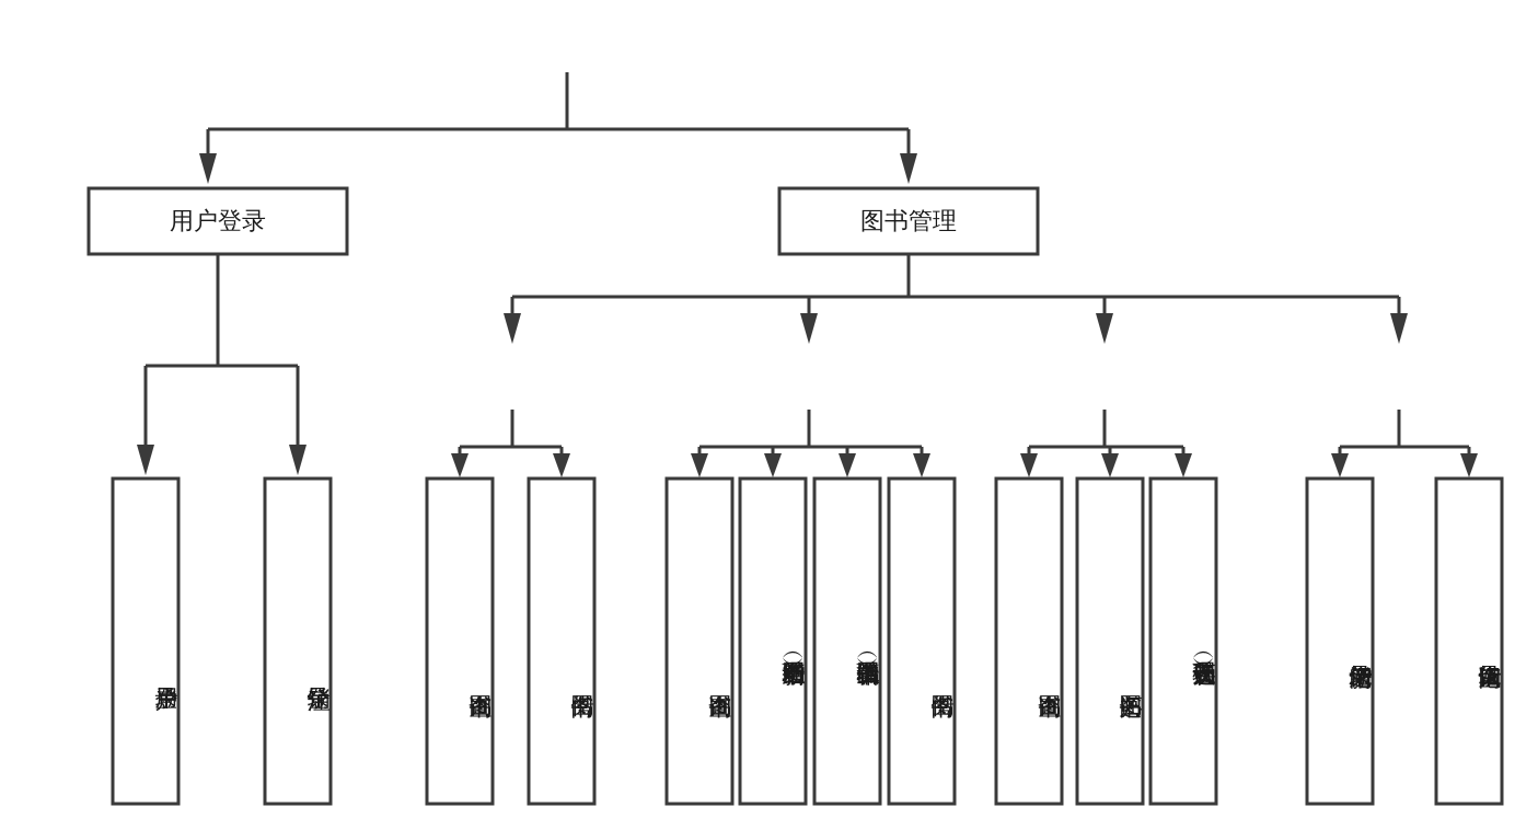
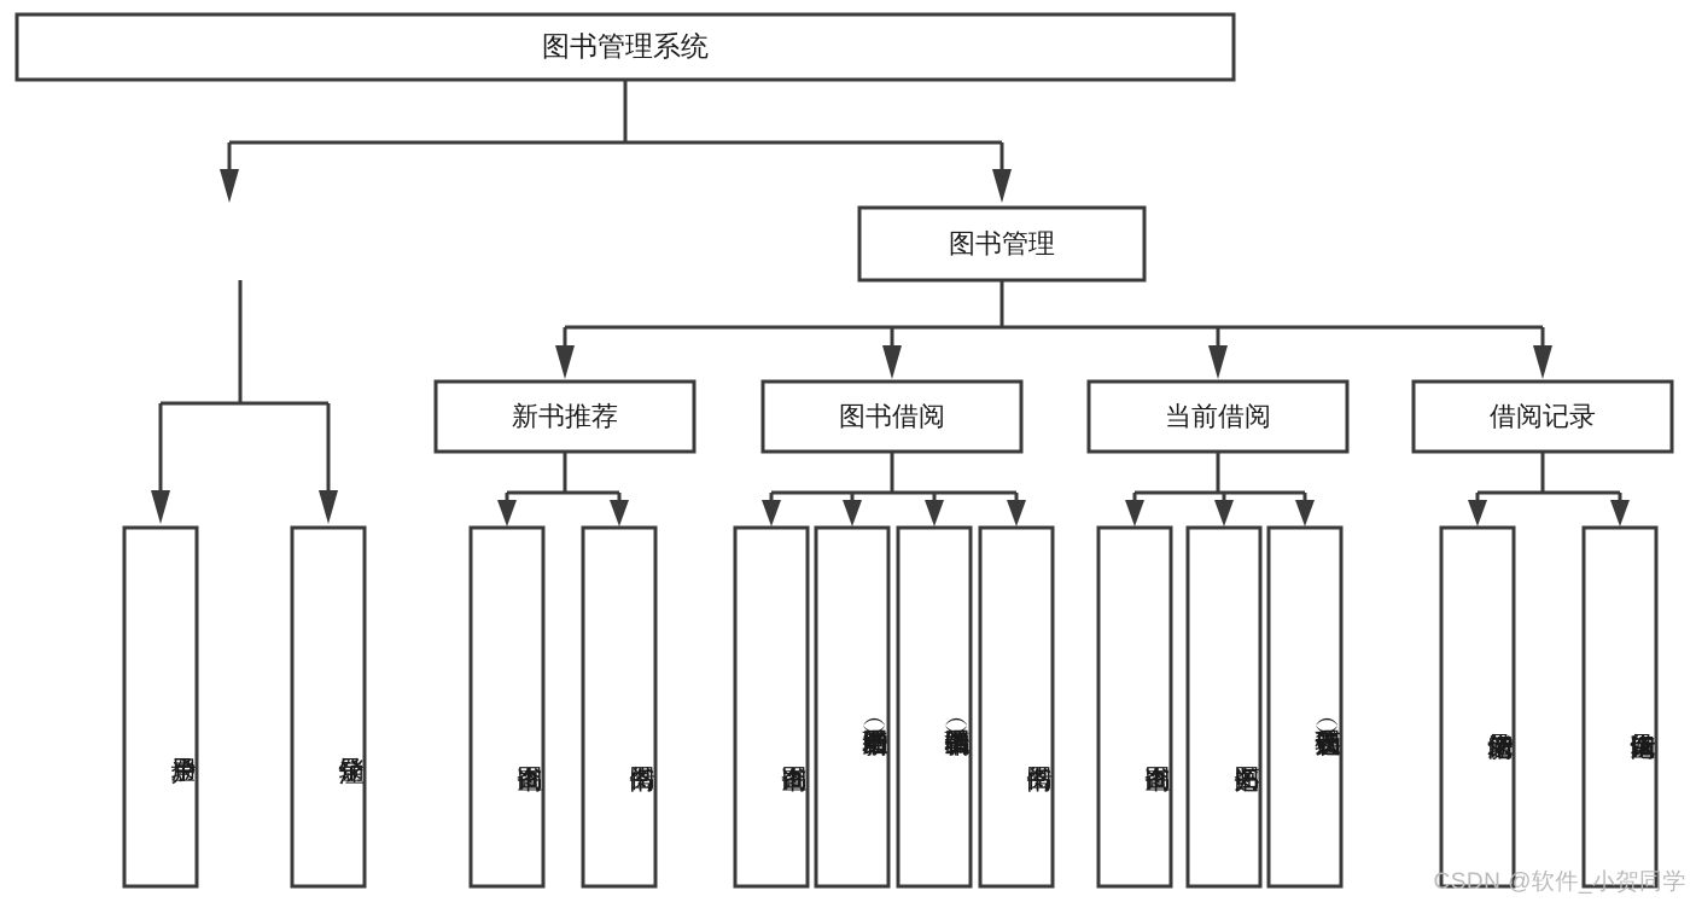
- 用户登录
  图书管理
+ 新书推荐
+ 图书借阅
+ 当前借阅
+ 借阅记录
+ 图书管理系统
+ CSDN @软件_小贺同学
